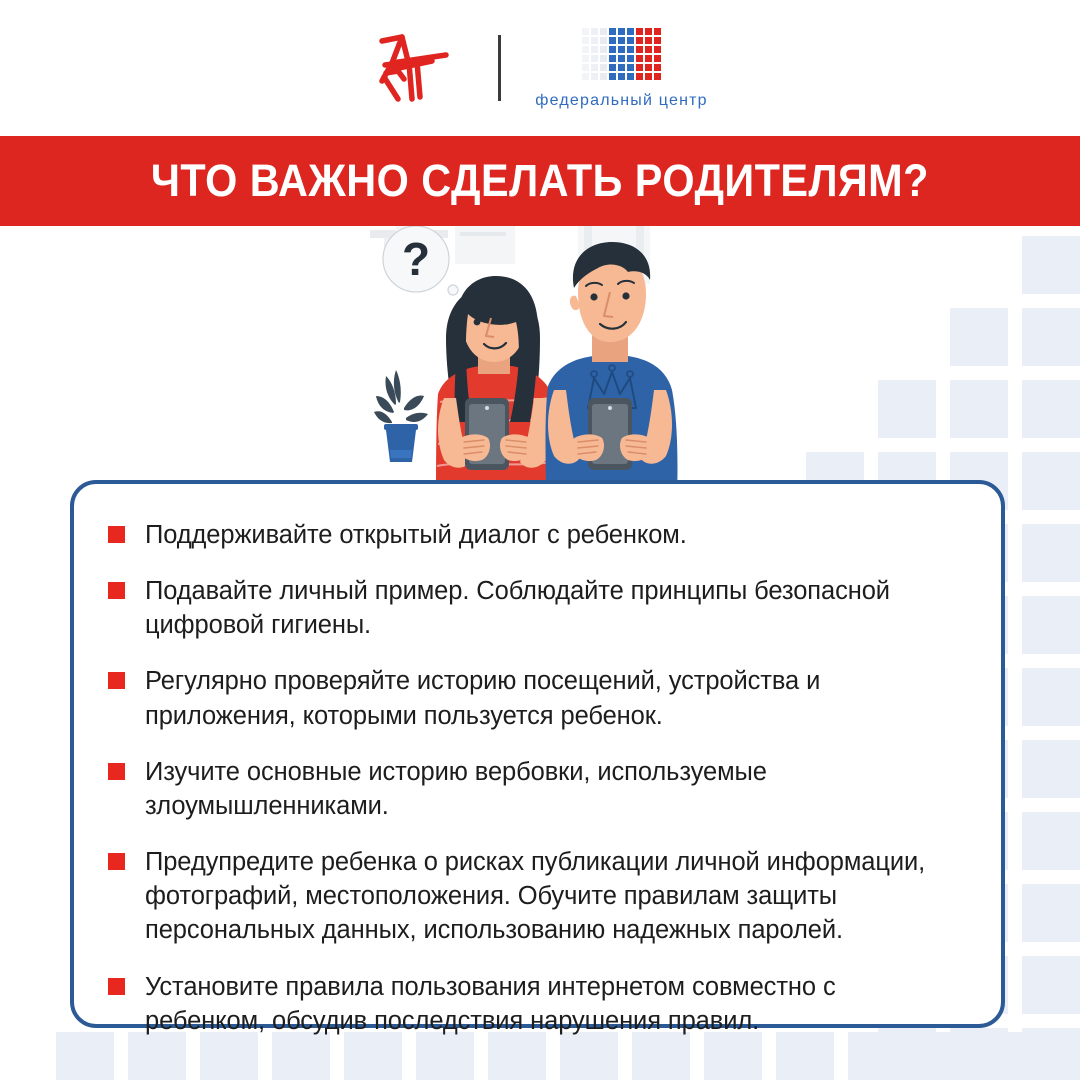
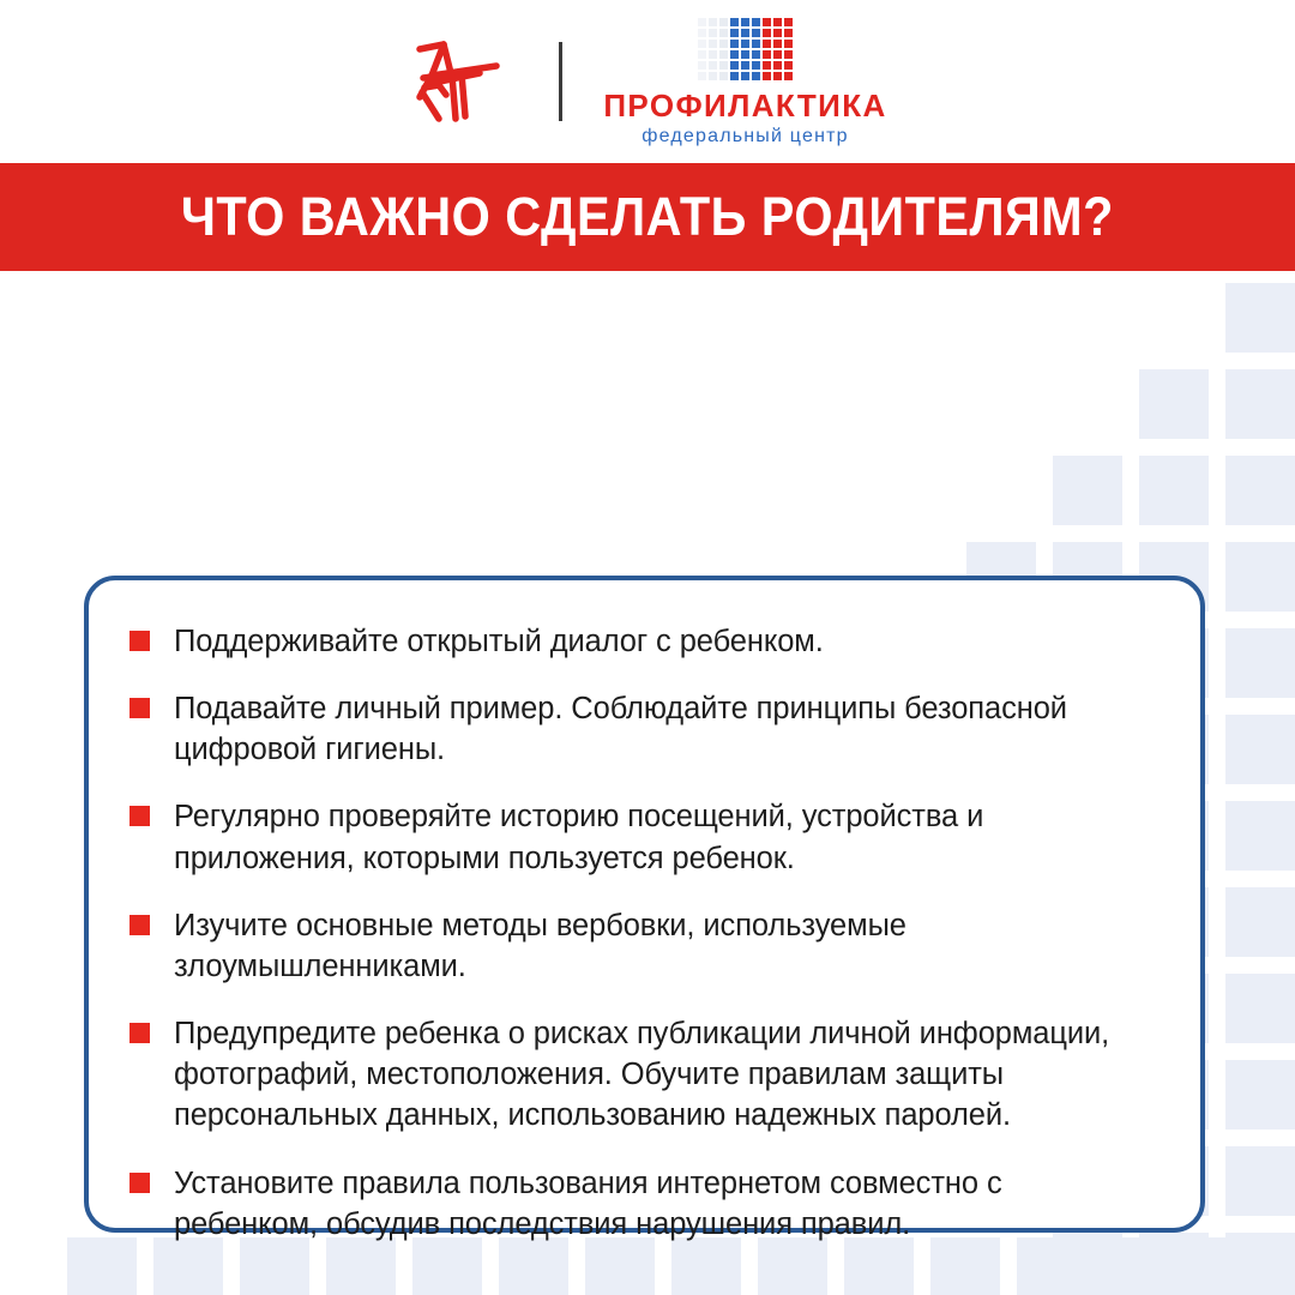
+ ПРОФИЛАКТИКА
  федеральный центр
  ЧТО ВАЖНО СДЕЛАТЬ РОДИТЕЛЯМ?
- ?
  Поддерживайте открытый диалог с ребенком.
  Подавайте личный пример. Соблюдайте принципы безопасной цифровой гигиены.
  Регулярно проверяйте историю посещений, устройства и приложения, которыми пользуется ребенок.
- Изучите основные историю вербовки, используемые злоумышленниками.
+ Изучите основные методы вербовки, используемые злоумышленниками.
  Предупредите ребенка о рисках публикации личной информации, фотографий, местоположения. Обучите правилам защиты персональных данных, использованию надежных паролей.
  Установите правила пользования интернетом совместно с ребенком, обсудив последствия нарушения правил.
